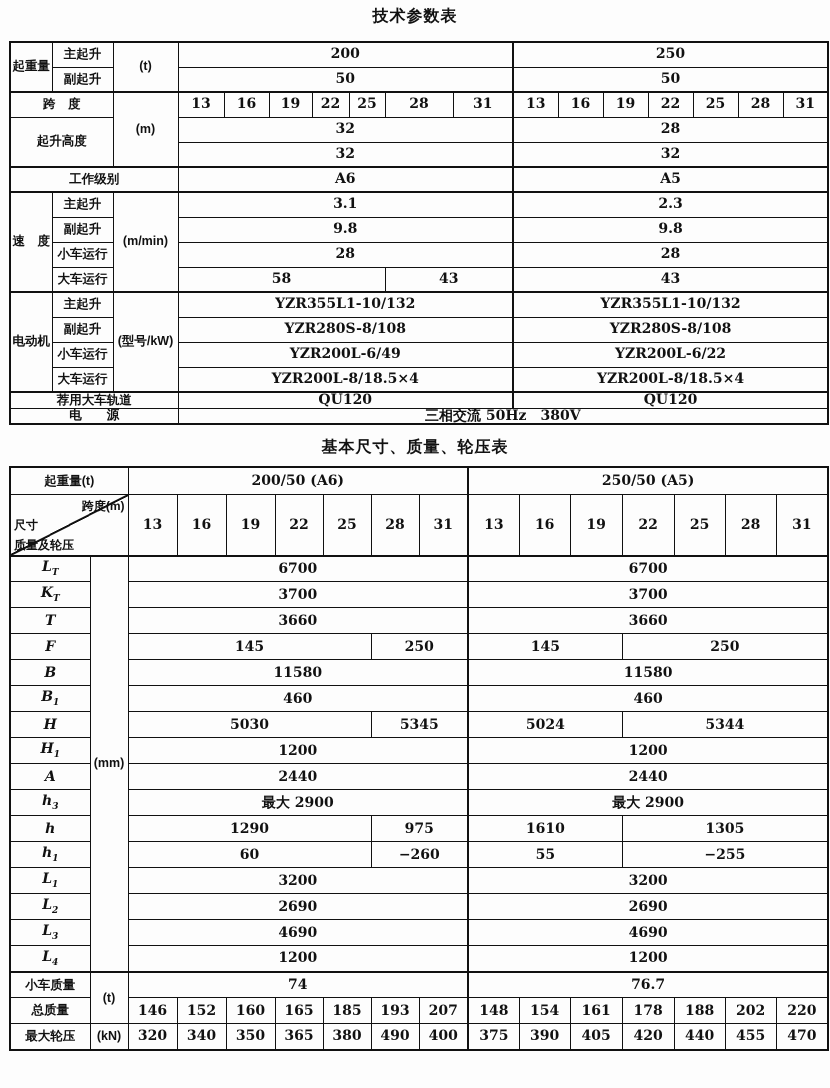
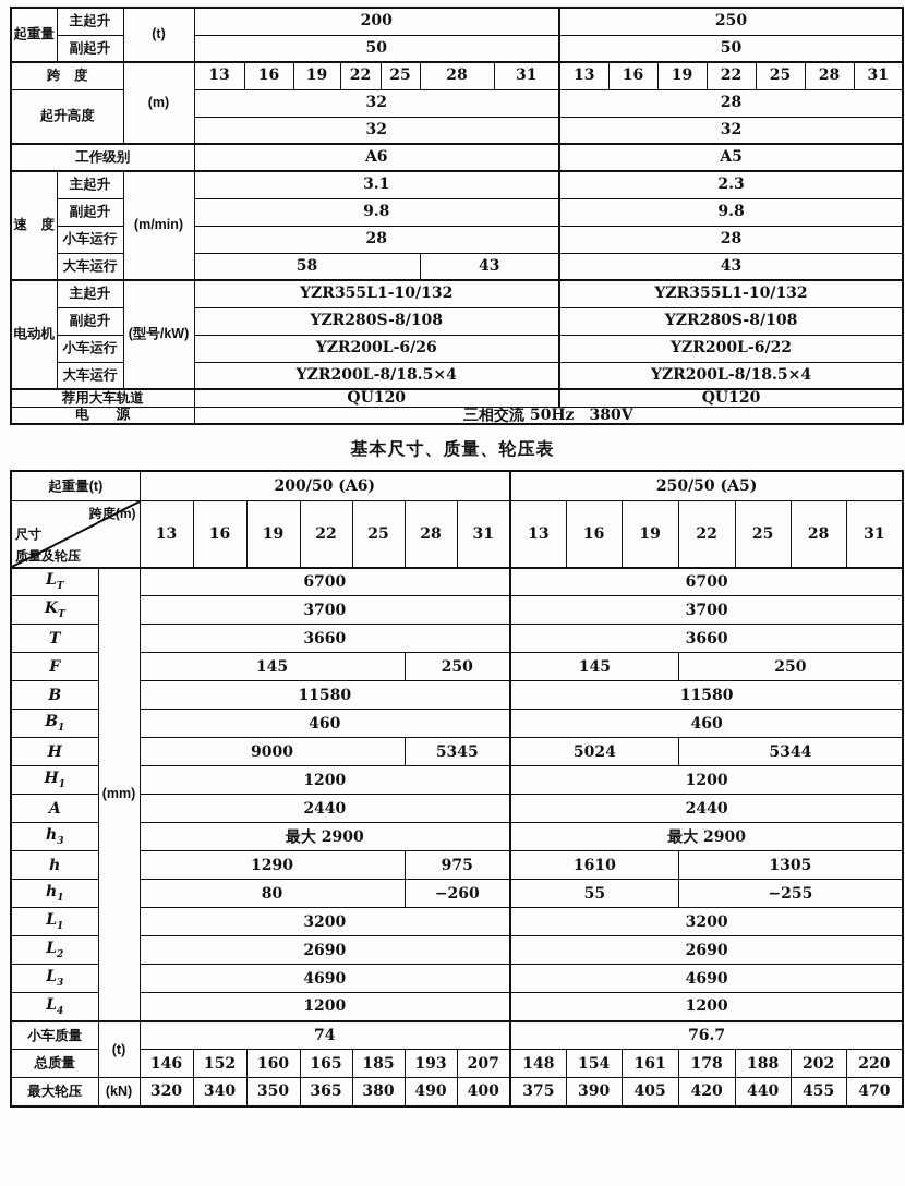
- 技术参数表
  起重量	主起升	(t)	200	250
  副起升	50	50
  跨 度	(m)	13	16	19	22	25	28	31	13	16	19	22	25	28	31
  起升高度	32	28
  32	32
  工作级别	A6	A5
  速 度	主起升	(m/min)	3.1	2.3
  副起升	9.8	9.8
  小车运行	28	28
  大车运行	58	43	43
  电动机	主起升	(型号/kW)	YZR355L1-10/132	YZR355L1-10/132
  副起升	YZR280S-8/108	YZR280S-8/108
- 小车运行	YZR200L-6/49	YZR200L-6/22
+ 小车运行	YZR200L-6/26	YZR200L-6/22
  大车运行	YZR200L-8/18.5×4	YZR200L-8/18.5×4
  荐用大车轨道	QU120	QU120
  电 源	三相交流 50Hz 380V
  基本尺寸、质量、轮压表
  起重量(t)	200/50 (A6)	250/50 (A5)
  跨度(m)尺寸质量及轮压	13	16	19	22	25	28	31	13	16	19	22	25	28	31
  LT	(mm)	6700	6700
  KT	3700	3700
  T	3660	3660
  F	145	250	145	250
  B	11580	11580
  B1	460	460
- H	5030	5345	5024	5344
+ H	9000	5345	5024	5344
  H1	1200	1200
  A	2440	2440
  h3	最大 2900	最大 2900
  h	1290	975	1610	1305
- h1	60	−260	55	−255
+ h1	80	−260	55	−255
  L1	3200	3200
  L2	2690	2690
  L3	4690	4690
  L4	1200	1200
  小车质量	(t)	74	76.7
  总质量	146	152	160	165	185	193	207	148	154	161	178	188	202	220
  最大轮压	(kN)	320	340	350	365	380	490	400	375	390	405	420	440	455	470
